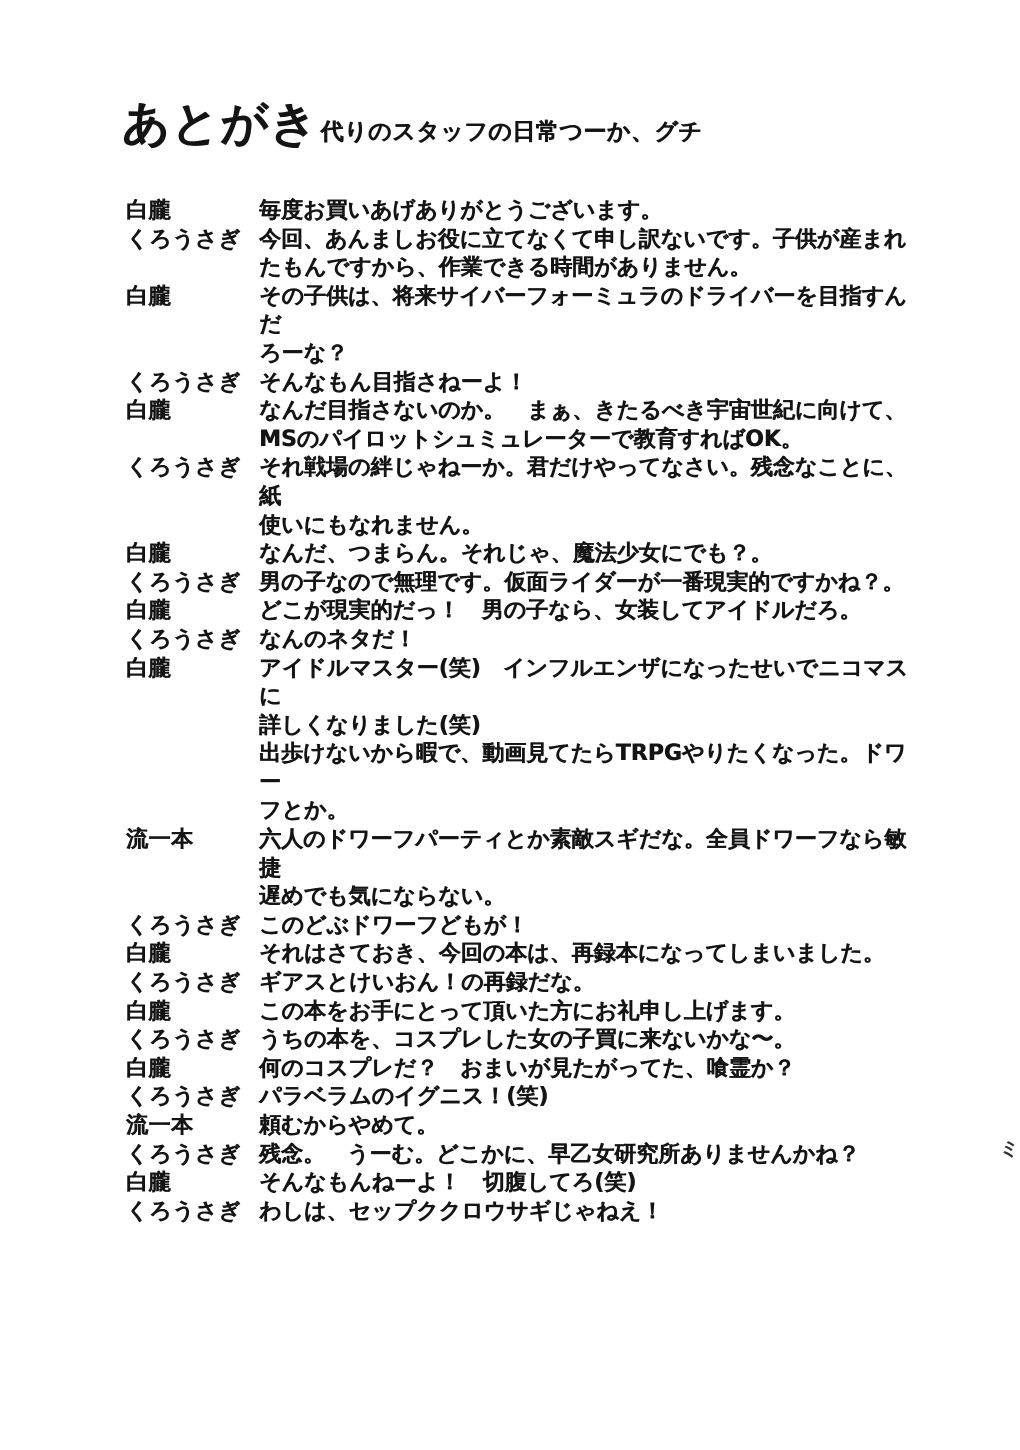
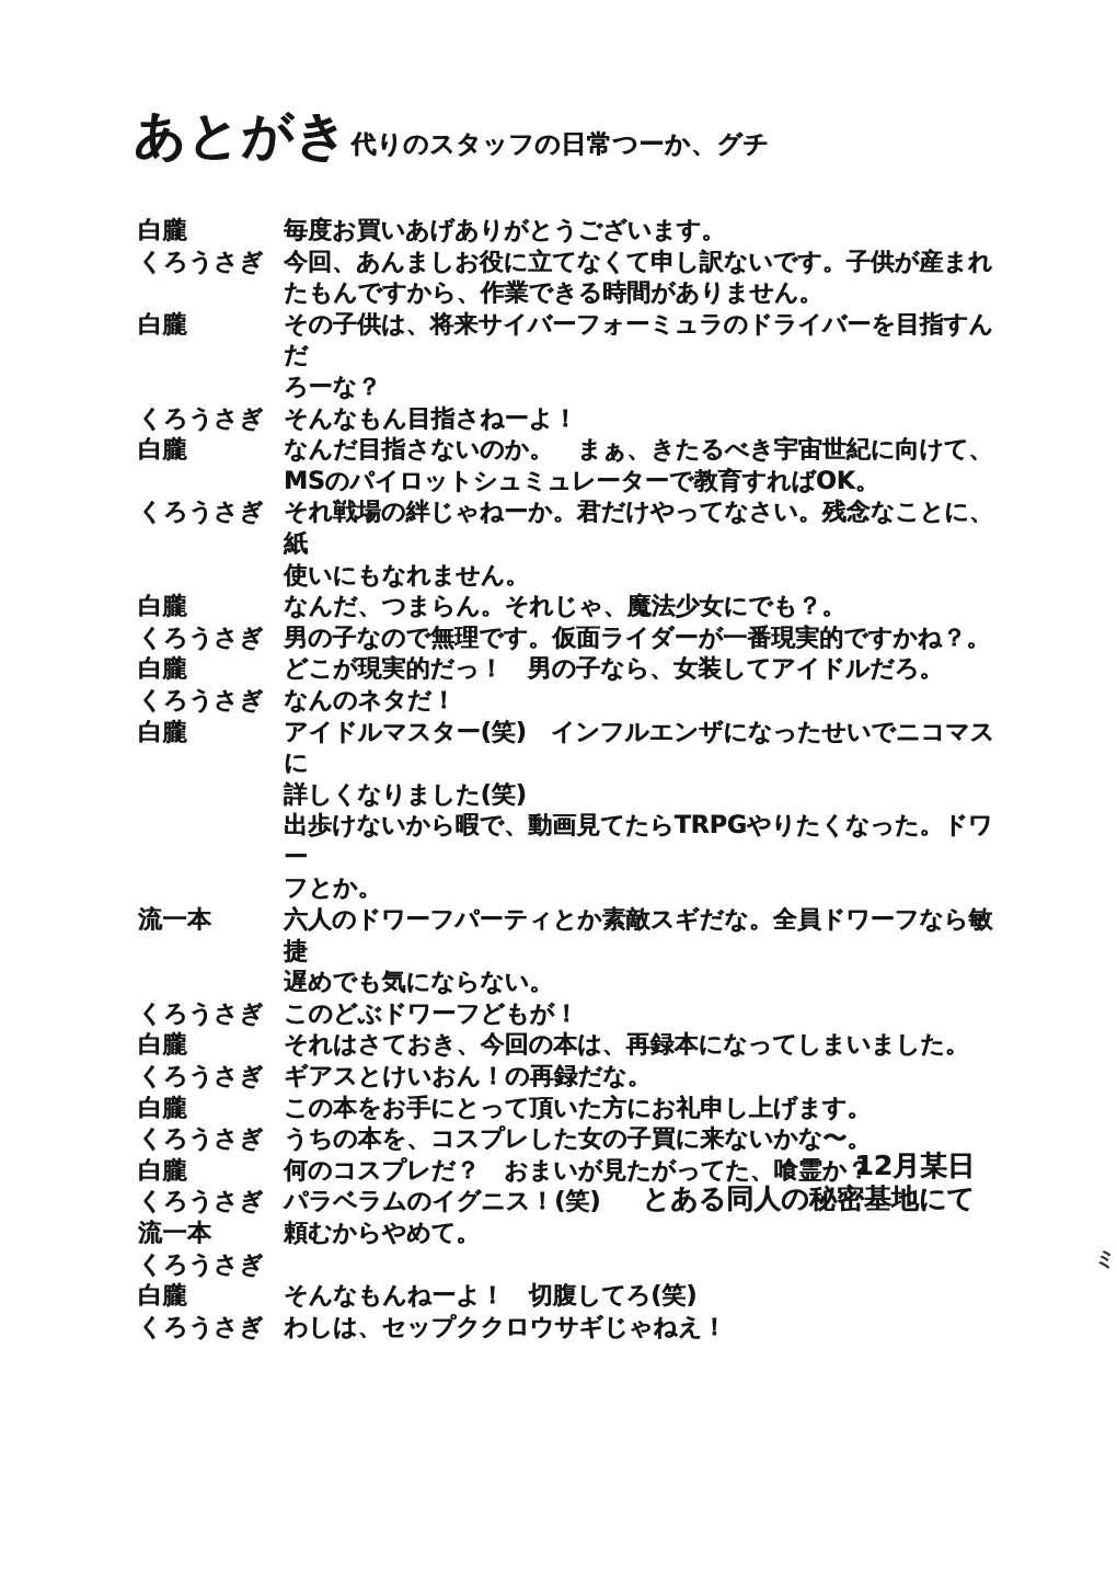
  あとがき
  代りのスタッフの日常つーか、グチ
  白朧
  毎度お買いあげありがとうございます。
  くろうさぎ
  今回、あんましお役に立てなくて申し訳ないです。子供が産まれ
  たもんですから、作業できる時間がありません。
  白朧
  その子供は、将来サイバーフォーミュラのドライバーを目指すんだ
  ろーな？
  くろうさぎ
  そんなもん目指さねーよ！
  白朧
  なんだ目指さないのか。 まぁ、きたるべき宇宙世紀に向けて、
  MSのパイロットシュミュレーターで教育すればOK。
  くろうさぎ
  それ戦場の絆じゃねーか。君だけやってなさい。残念なことに、紙
  使いにもなれません。
  白朧
  なんだ、つまらん。それじゃ、魔法少女にでも？。
  くろうさぎ
  男の子なので無理です。仮面ライダーが一番現実的ですかね？。
  白朧
  どこが現実的だっ！ 男の子なら、女装してアイドルだろ。
  くろうさぎ
  なんのネタだ！
  白朧
  アイドルマスター(笑) インフルエンザになったせいでニコマスに
  詳しくなりました(笑)
  出歩けないから暇で、動画見てたらTRPGやりたくなった。ドワー
  フとか。
  流一本
  六人のドワーフパーティとか素敵スギだな。全員ドワーフなら敏捷
  遅めでも気にならない。
  くろうさぎ
  このどぶドワーフどもが！
  白朧
  それはさておき、今回の本は、再録本になってしまいました。
  くろうさぎ
  ギアスとけいおん！の再録だな。
  白朧
  この本をお手にとって頂いた方にお礼申し上げます。
  くろうさぎ
  うちの本を、コスプレした女の子買に来ないかな〜。
  白朧
  何のコスプレだ？ おまいが見たがってた、喰霊か？
  くろうさぎ
  パラベラムのイグニス！(笑)
  流一本
  頼むからやめて。
  くろうさぎ
- 残念。 うーむ。どこかに、早乙女研究所ありませんかね？
  白朧
  そんなもんねーよ！ 切腹してろ(笑)
  くろうさぎ
  わしは、セップククロウサギじゃねえ！
+ 12月某日
+ とある同人の秘密基地にて
